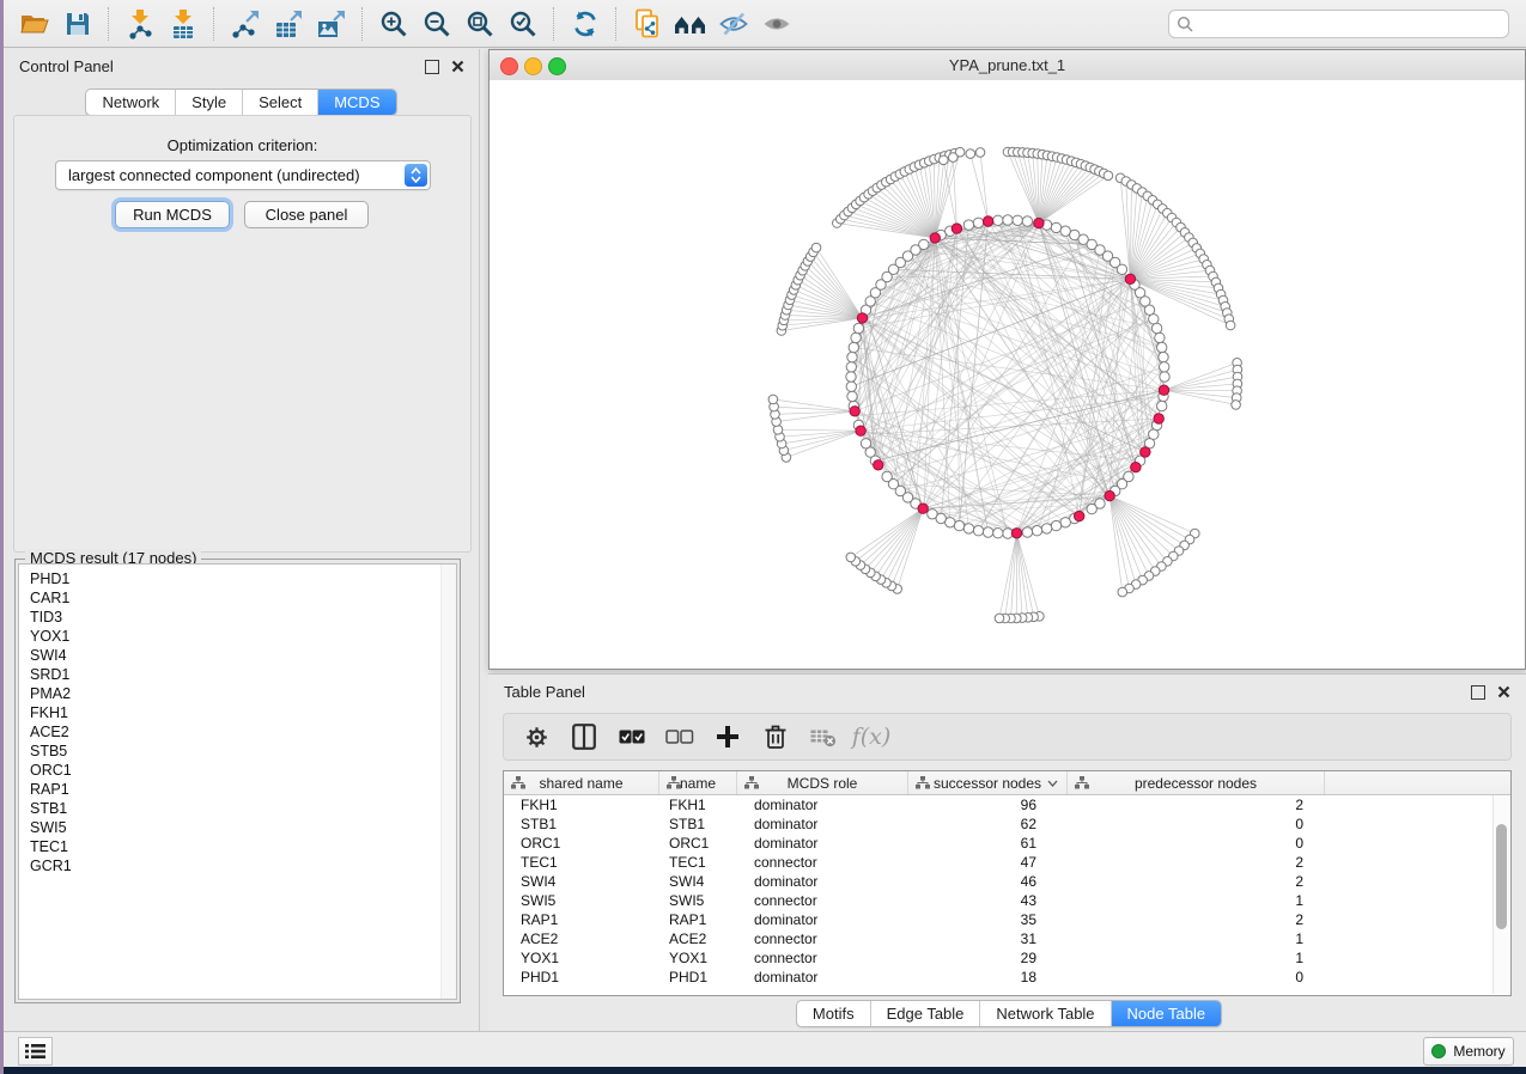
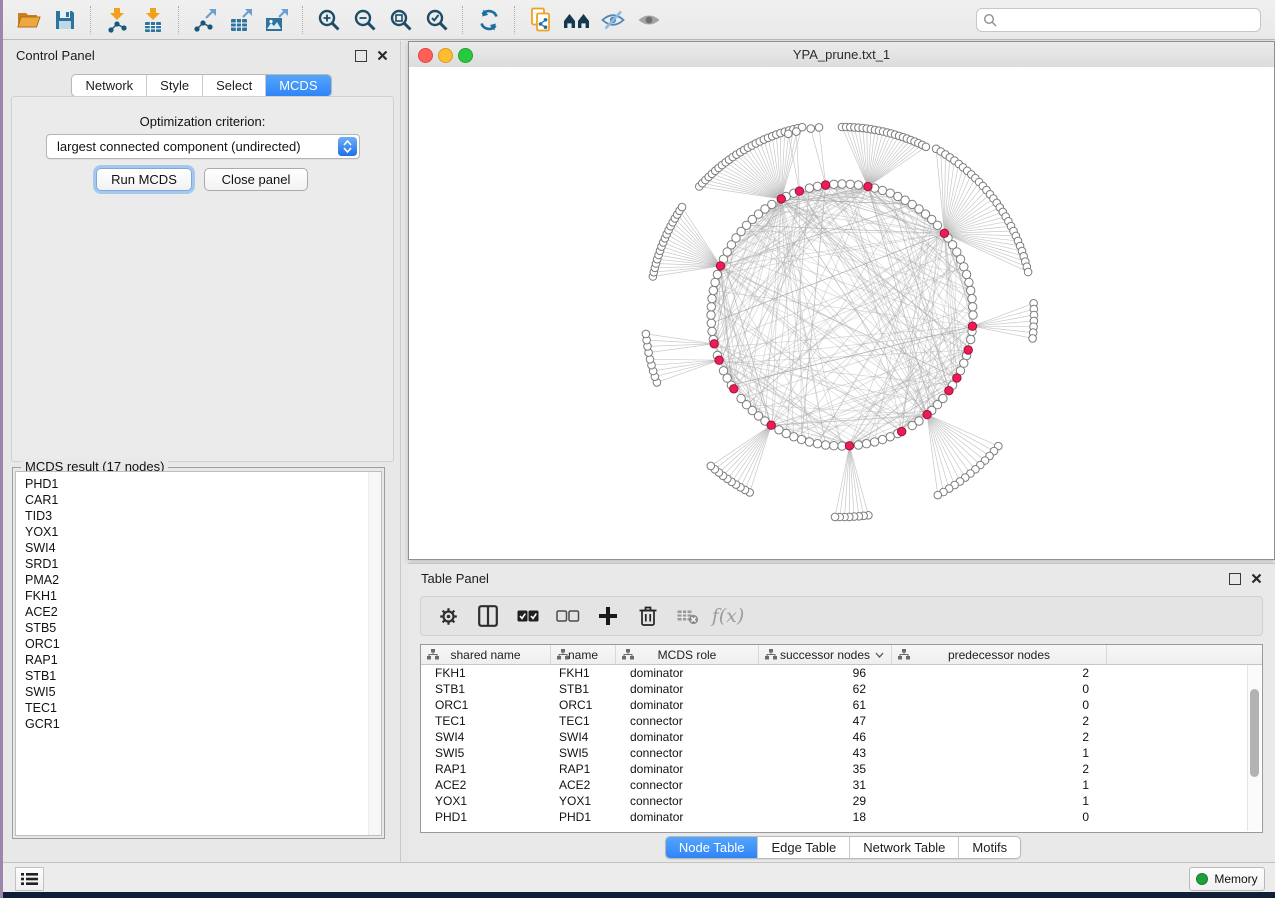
  Control Panel
  Network
  Style
  Select
  MCDS
  Optimization criterion:
  largest connected component (undirected)
  Run MCDS
  Close panel
  MCDS result (17 nodes)
  PHD1
  CAR1
  TID3
  YOX1
  SWI4
  SRD1
  PMA2
  FKH1
  ACE2
  STB5
  ORC1
  RAP1
  STB1
  SWI5
  TEC1
  GCR1
  YPA_prune.txt_1
  Table Panel
  f(x)
  shared name
  name
  MCDS role
  successor nodes
  predecessor nodes
  FKH1
  FKH1
  dominator
  96
  2
  STB1
  STB1
  dominator
  62
  0
  ORC1
  ORC1
  dominator
  61
  0
  TEC1
  TEC1
  connector
  47
  2
  SWI4
  SWI4
  dominator
  46
  2
  SWI5
  SWI5
  connector
  43
  1
  RAP1
  RAP1
  dominator
  35
  2
  ACE2
  ACE2
  connector
  31
  1
  YOX1
  YOX1
  connector
  29
  1
  PHD1
  PHD1
  dominator
  18
  0
- Motifs
+ Node Table
  Edge Table
  Network Table
- Node Table
+ Motifs
  Memory
